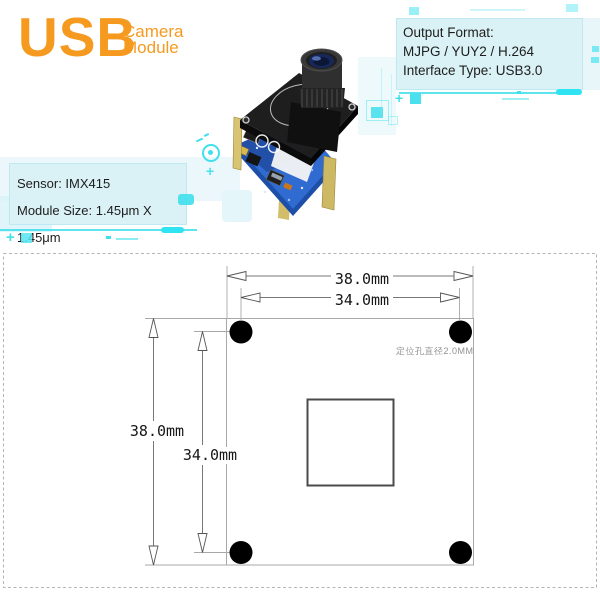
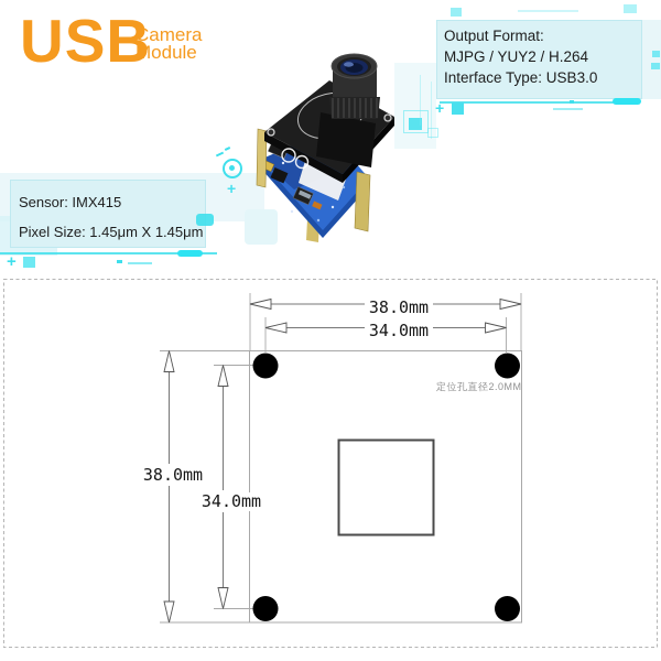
  USB
  Camera
  Module
  Output Format:
  MJPG / YUY2 / H.264
  Interface Type: USB3.0
  Sensor: IMX415
- Module Size: 1.45μm X 1.45μm
+ Pixel Size: 1.45μm X 1.45μm
  +
  +
  +
  38.0mm
  34.0mm
  38.0mm
  34.0mm
  定位孔直径2.0MM
